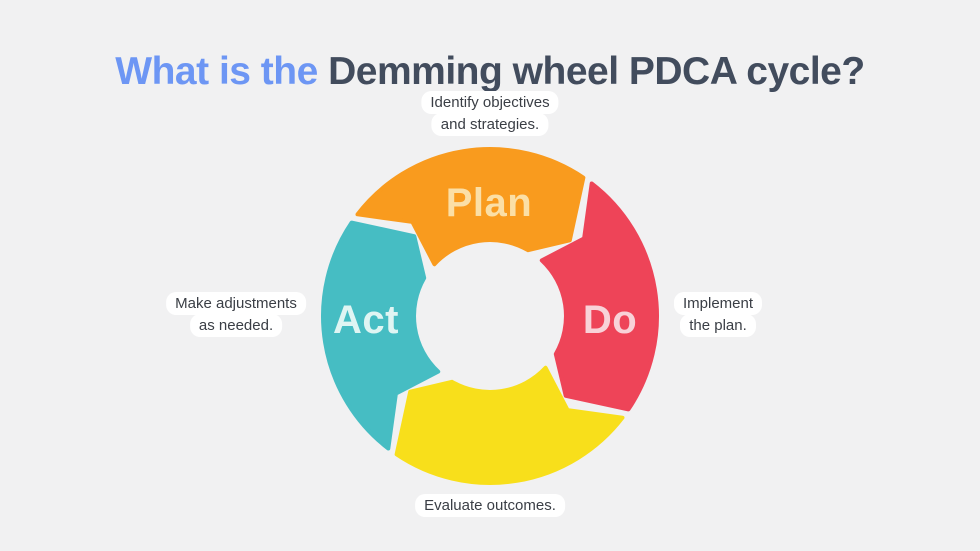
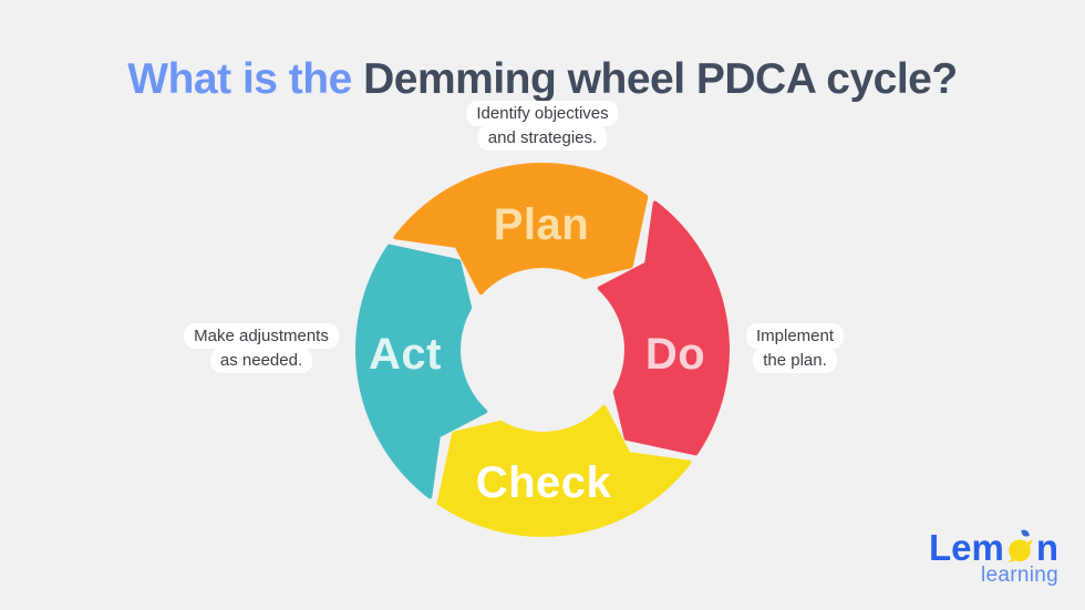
  What is the Demming wheel PDCA cycle?
  Plan
  Do
+ Check
  Act
  Identify objectives
  and strategies.
  Implement
  the plan.
- Evaluate outcomes.
  Make adjustments
  as needed.
+ Lem
+ n
+ learning
